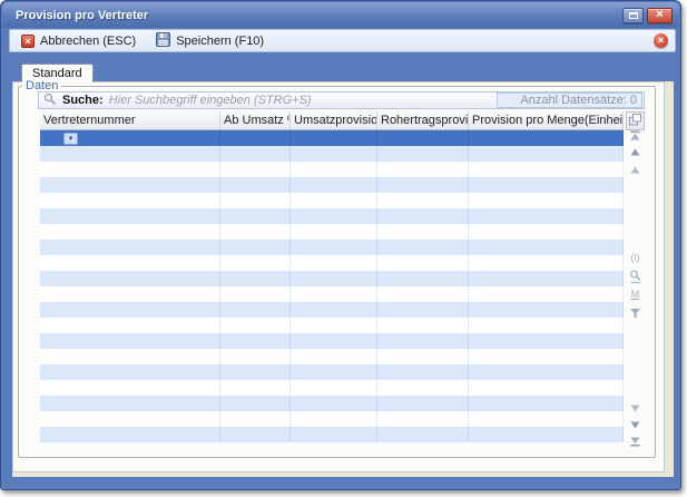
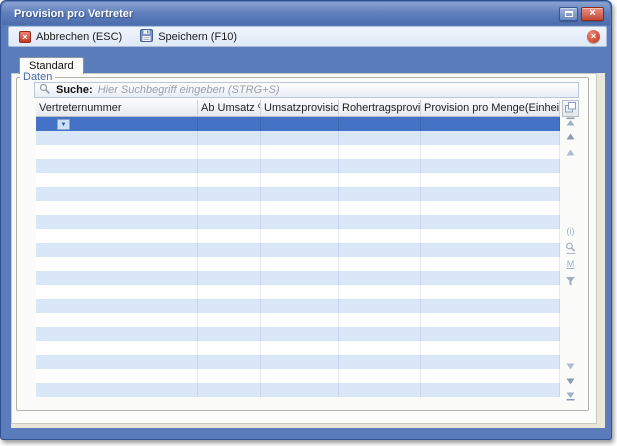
  Provision pro Vertreter
  ×
  ×
  Abbrechen (ESC)
  Speichern (F10)
  ×
  Standard
  Daten
  Suche:
  Hier Suchbegriff eingeben (STRG+S)
- Anzahl Datensätze: 0
  Vertreternummer
  Ab Umsatz
  Umsatzprovisio
  Rohertragsprovi
  Provision pro Menge(Einhei
  (i)
  M
